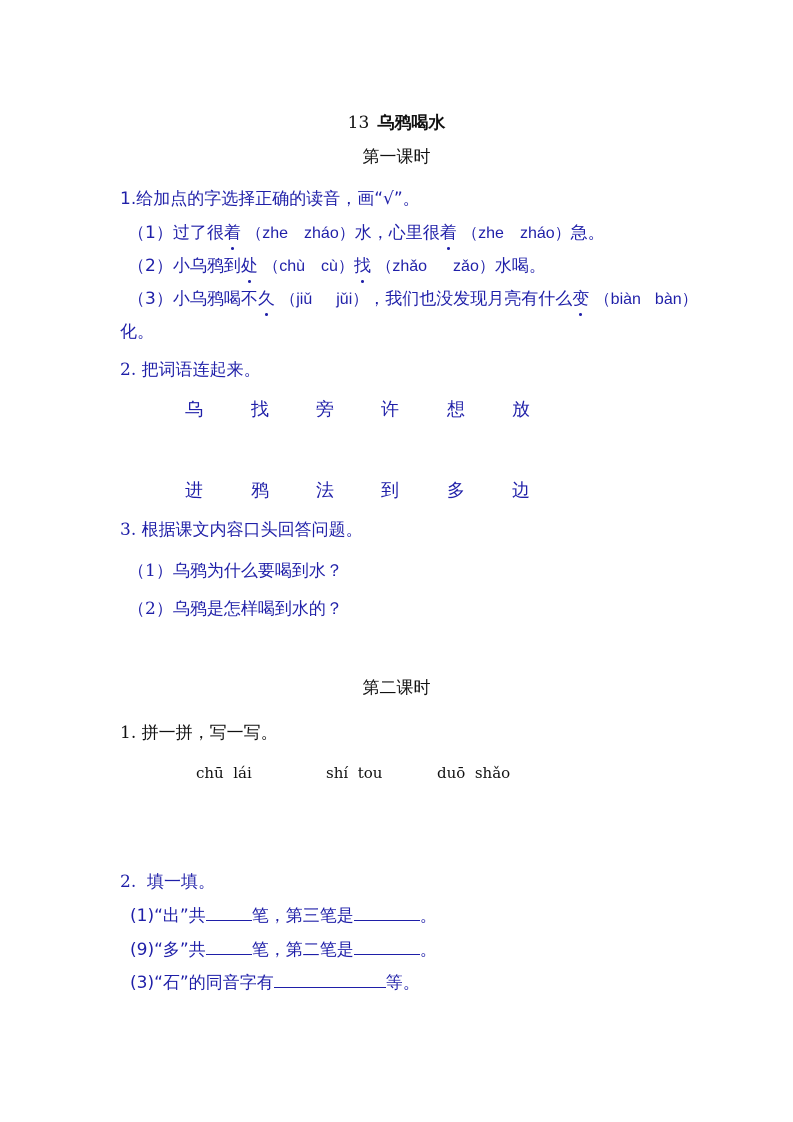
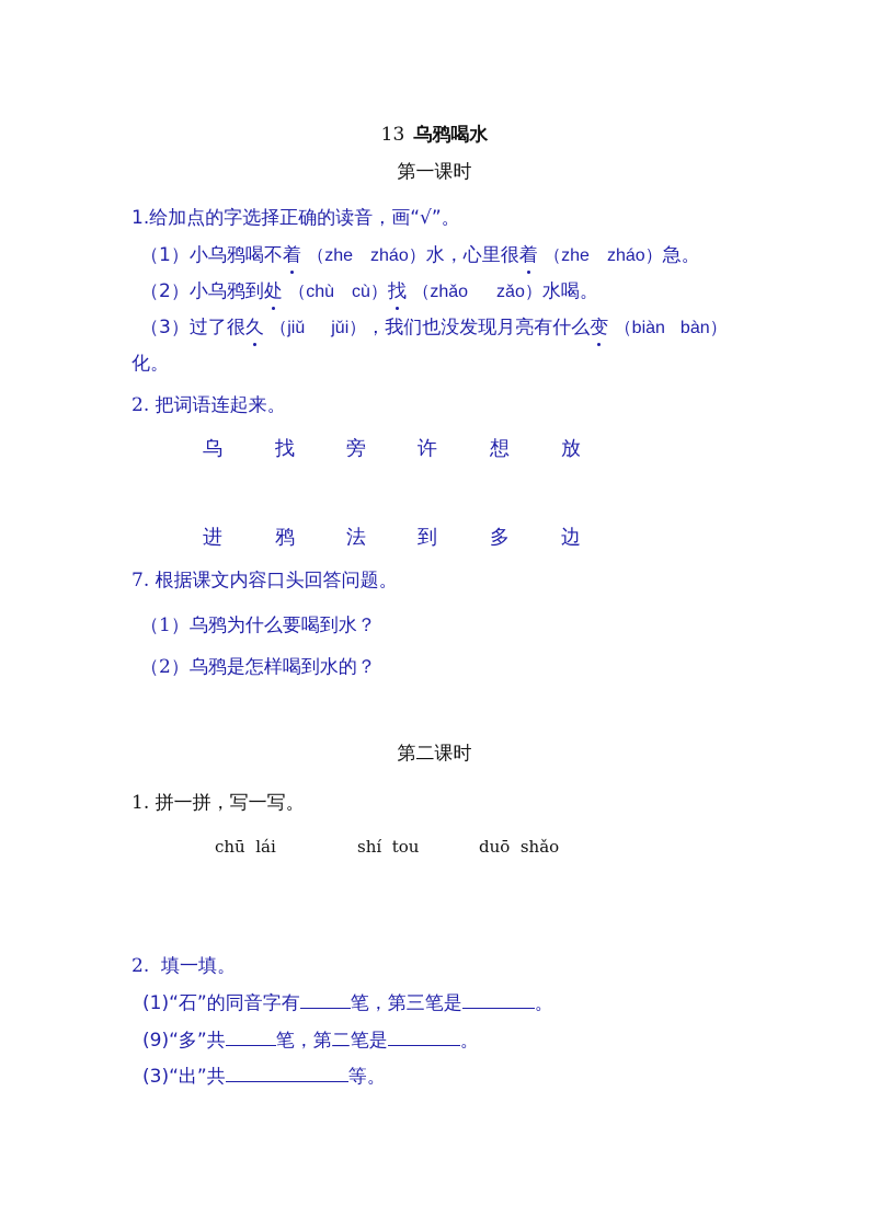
  13 乌鸦喝水
  第一课时
  1.给加点的字选择正确的读音，画“√”。
- （1）过了很着 （zhe zháo）水，心里很着 （zhe zháo）急。
+ （1）小乌鸦喝不着 （zhe zháo）水，心里很着 （zhe zháo）急。
  （2）小乌鸦到处 （chù cù）找 （zhǎo zǎo）水喝。
- （3）小乌鸦喝不久 （jiǔ jǔi），我们也没发现月亮有什么变 （biàn bàn）
+ （3）过了很久 （jiǔ jǔi），我们也没发现月亮有什么变 （biàn bàn）
  化。
  2. 把词语连起来。
  乌
  找
  旁
  许
  想
  放
  进
  鸦
  法
  到
  多
  边
- 3. 根据课文内容口头回答问题。
+ 7. 根据课文内容口头回答问题。
  （1）乌鸦为什么要喝到水？
  （2）乌鸦是怎样喝到水的？
  第二课时
  1. 拼一拼，写一写。
  chū lái
  shí tou
  duō shǎo
  2. 填一填。
- (1)“出”共 笔，第三笔是 。
+ (1)“石”的同音字有 笔，第三笔是 。
  (9)“多”共 笔，第二笔是 。
- (3)“石”的同音字有 等。
+ (3)“出”共 等。
